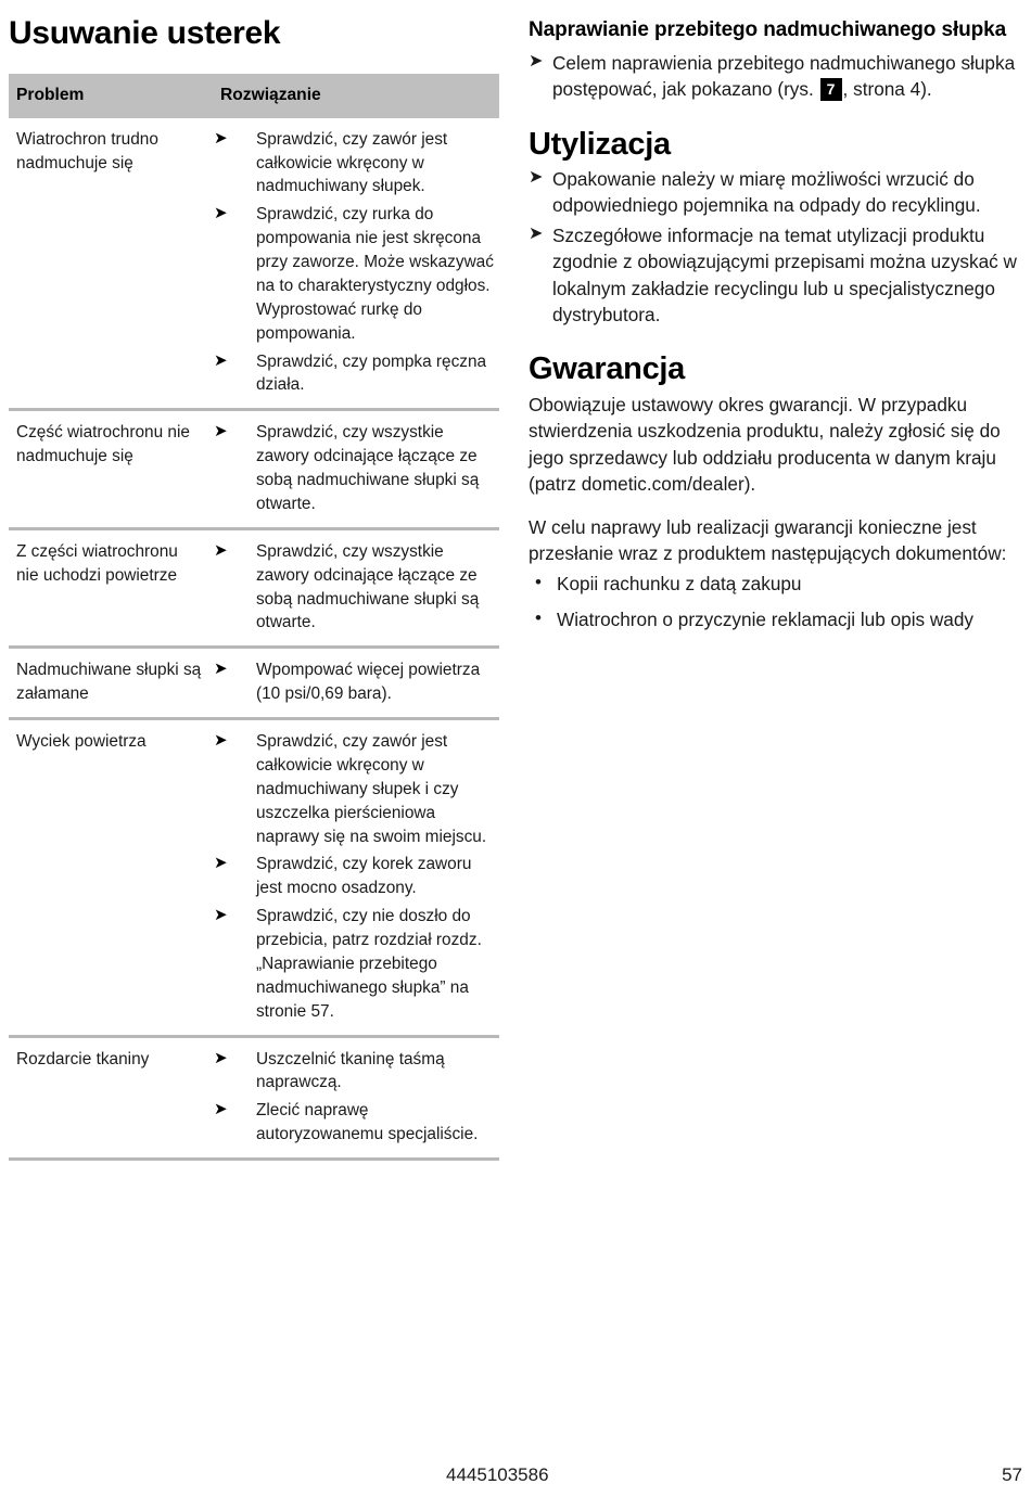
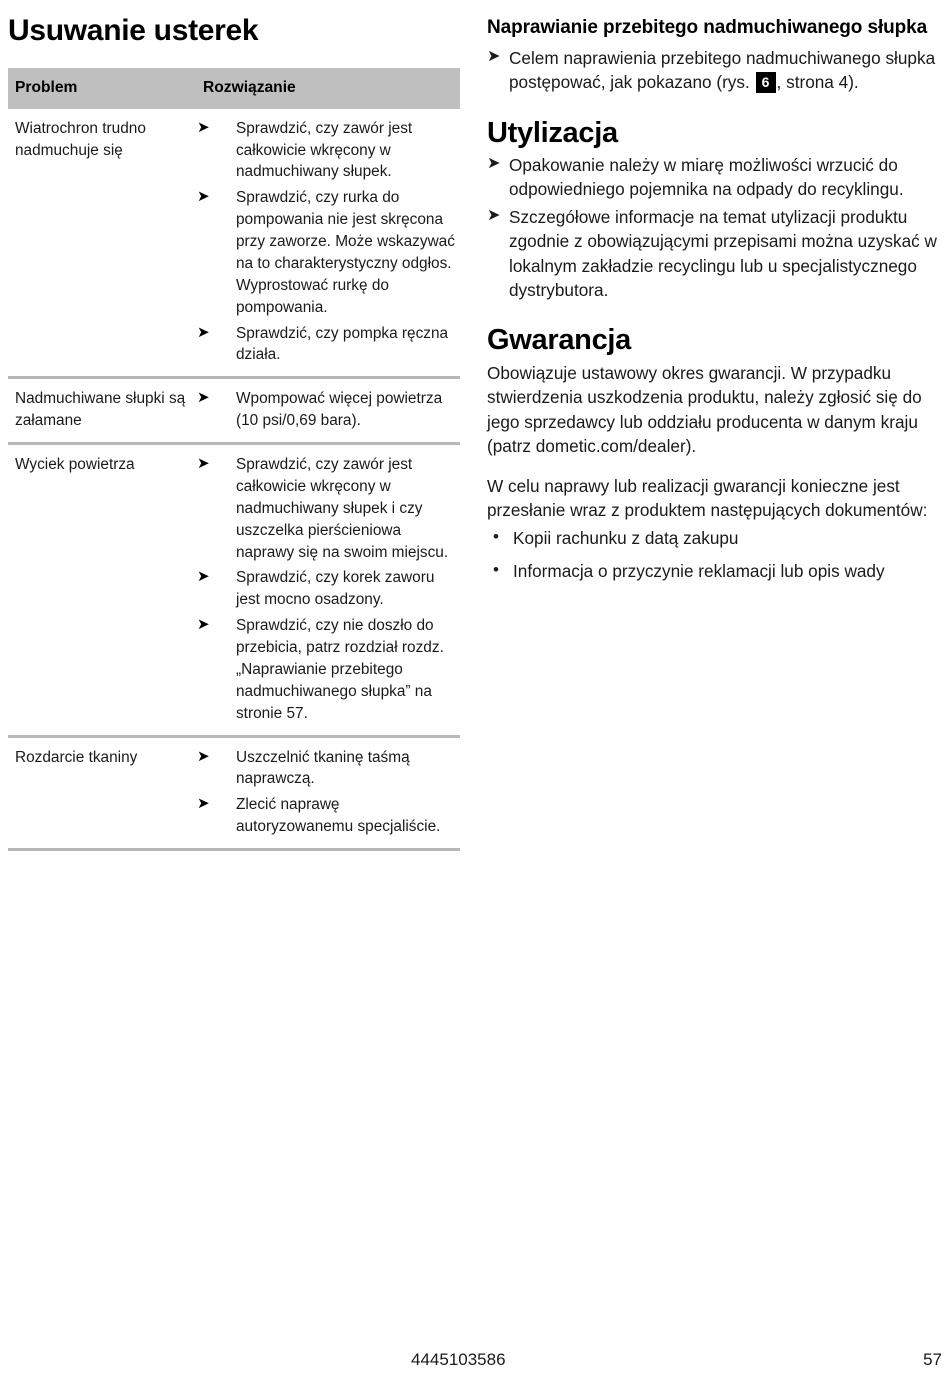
  Usuwanie usterek
  Problem	Rozwiązanie
  Wiatrochron trudno nadmuchuje się	➤ Sprawdzić, czy zawór jest całkowicie wkręcony w nadmuchiwany słupek.➤ Sprawdzić, czy rurka do pompowania nie jest skręcona przy zaworze. Może wskazywać na to charakterystyczny odgłos. Wyprostować rurkę do pompowania.➤ Sprawdzić, czy pompka ręczna działa.
- Część wiatrochronu nie nadmuchuje się	➤ Sprawdzić, czy wszystkie zawory odcinające łączące ze sobą nadmuchiwane słupki są otwarte.
- Z części wiatrochronu nie uchodzi powietrze	➤ Sprawdzić, czy wszystkie zawory odcinające łączące ze sobą nadmuchiwane słupki są otwarte.
  Nadmuchiwane słupki są załamane	➤ Wpompować więcej powietrza (10 psi/0,69 bara).
  Wyciek powietrza	➤ Sprawdzić, czy zawór jest całkowicie wkręcony w nadmuchiwany słupek i czy uszczelka pierścieniowa naprawy się na swoim miejscu.➤ Sprawdzić, czy korek zaworu jest mocno osadzony.➤ Sprawdzić, czy nie doszło do przebicia, patrz rozdział rozdz. „Naprawianie przebitego nadmuchiwanego słupka” na stronie 57.
  Rozdarcie tkaniny	➤ Uszczelnić tkaninę taśmą naprawczą.➤ Zlecić naprawę autoryzowanemu specjaliście.
  Naprawianie przebitego nadmuchiwanego słupka
  ➤
- Celem naprawienia przebitego nadmuchiwanego słupka postępować, jak pokazano (rys. 7 , strona 4).
+ Celem naprawienia przebitego nadmuchiwanego słupka postępować, jak pokazano (rys. 6 , strona 4).
  Utylizacja
  ➤
  Opakowanie należy w miarę możliwości wrzucić do odpowiedniego pojemnika na odpady do recyklingu.
  ➤
  Szczegółowe informacje na temat utylizacji produktu zgodnie z obowiązującymi przepisami można uzyskać w lokalnym zakładzie recyclingu lub u specjalistycznego dystrybutora.
  Gwarancja
  Obowiązuje ustawowy okres gwarancji. W przypadku stwierdzenia uszkodzenia produktu, należy zgłosić się do jego sprzedawcy lub oddziału producenta w danym kraju (patrz dometic.com/dealer).
  W celu naprawy lub realizacji gwarancji konieczne jest przesłanie wraz z produktem następujących dokumentów:
  •
  Kopii rachunku z datą zakupu
  •
- Wiatrochron o przyczynie reklamacji lub opis wady
+ Informacja o przyczynie reklamacji lub opis wady
  4445103586
  57
